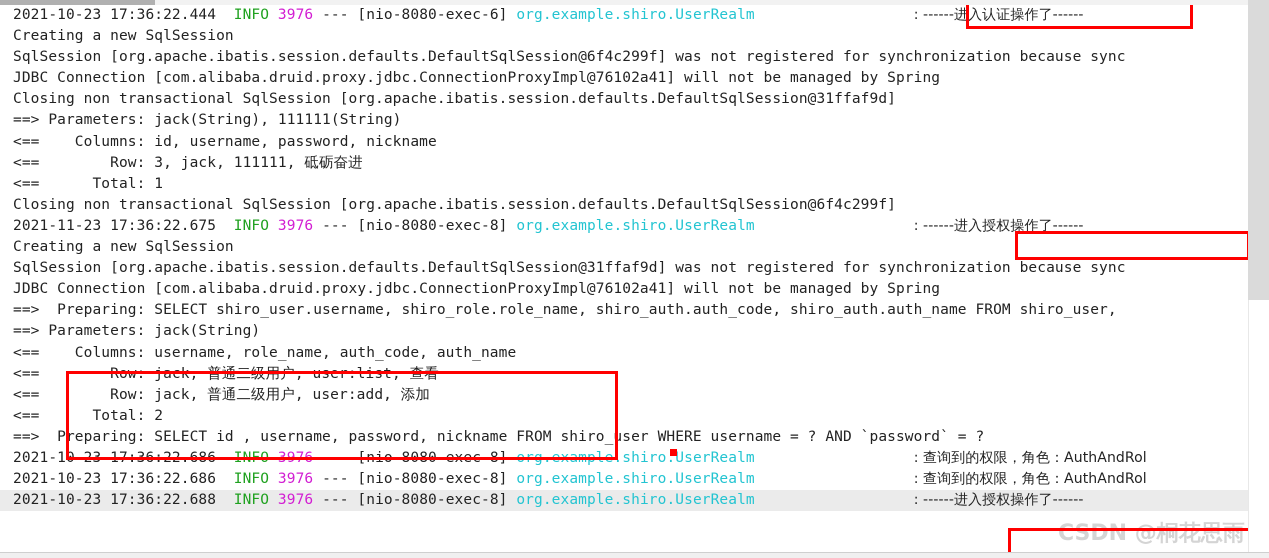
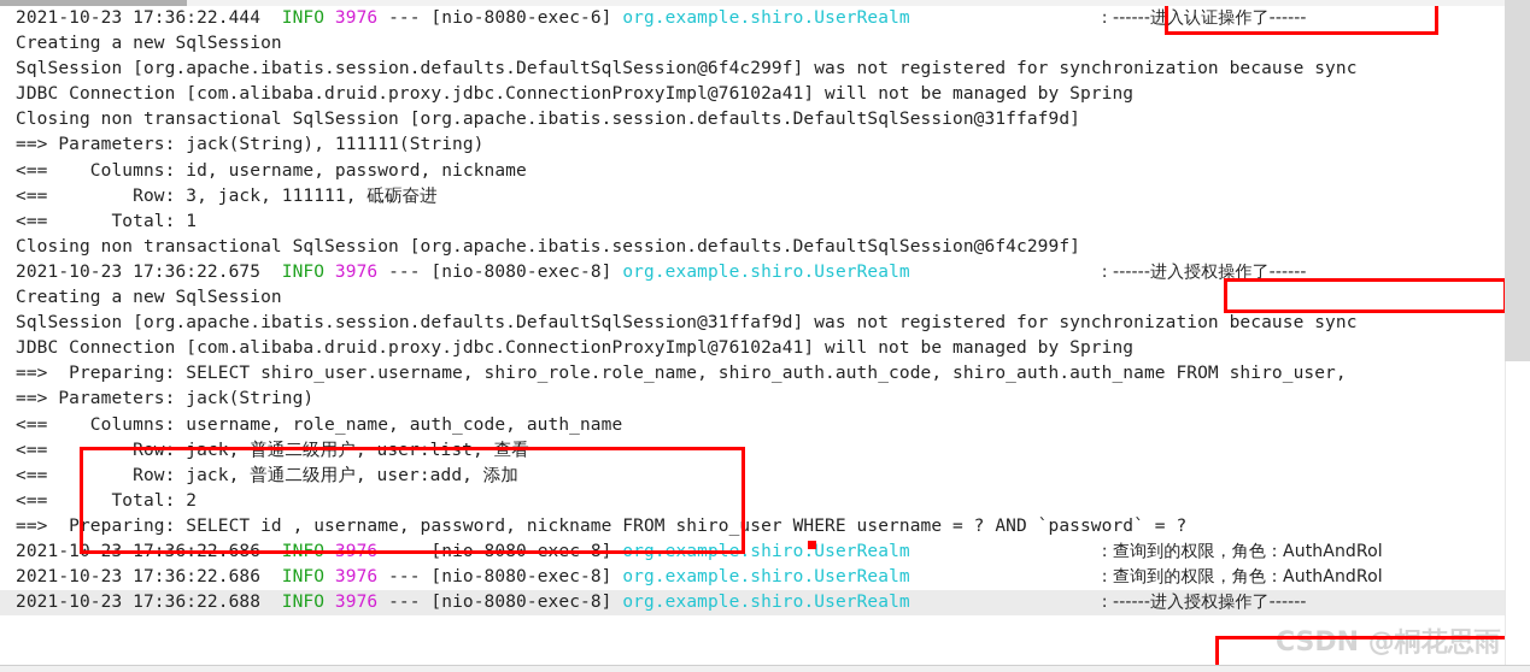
  2021-10-23 17:36:22.444 INFO 3976 --- [nio-8080-exec-6] org.example.shiro.UserRealm : ------进入认证操作了------
  Creating a new SqlSession
  SqlSession [org.apache.ibatis.session.defaults.DefaultSqlSession@6f4c299f] was not registered for synchronization because sync
  JDBC Connection [com.alibaba.druid.proxy.jdbc.ConnectionProxyImpl@76102a41] will not be managed by Spring
  Closing non transactional SqlSession [org.apache.ibatis.session.defaults.DefaultSqlSession@31ffaf9d]
  ==> Parameters: jack(String), 111111(String)
  <== Columns: id, username, password, nickname
  <== Row: 3, jack, 111111, 砥砺奋进
  <== Total: 1
  Closing non transactional SqlSession [org.apache.ibatis.session.defaults.DefaultSqlSession@6f4c299f]
- 2021-11-23 17:36:22.675 INFO 3976 --- [nio-8080-exec-8] org.example.shiro.UserRealm : ------进入授权操作了------
+ 2021-10-23 17:36:22.675 INFO 3976 --- [nio-8080-exec-8] org.example.shiro.UserRealm : ------进入授权操作了------
  Creating a new SqlSession
  SqlSession [org.apache.ibatis.session.defaults.DefaultSqlSession@31ffaf9d] was not registered for synchronization because sync
  JDBC Connection [com.alibaba.druid.proxy.jdbc.ConnectionProxyImpl@76102a41] will not be managed by Spring
  ==> Preparing: SELECT shiro_user.username, shiro_role.role_name, shiro_auth.auth_code, shiro_auth.auth_name FROM shiro_user,
  ==> Parameters: jack(String)
  <== Columns: username, role_name, auth_code, auth_name
  <== Row: jack, 普通二级用户, user:list, 查看
  <== Row: jack, 普通二级用户, user:add, 添加
  <== Total: 2
  ==> Preparing: SELECT id , username, password, nickname FROM shiro_user WHERE username = ? AND `password` = ?
  2021-10-23 17:36:22.686 INFO 3976 --- [nio-8080-exec-8] org.example.shiro.UserRealm : 查询到的权限，角色：AuthAndRol
  2021-10-23 17:36:22.686 INFO 3976 --- [nio-8080-exec-8] org.example.shiro.UserRealm : 查询到的权限，角色：AuthAndRol
  2021-10-23 17:36:22.688 INFO 3976 --- [nio-8080-exec-8] org.example.shiro.UserRealm : ------进入授权操作了------
  CSDN @桐花思雨
